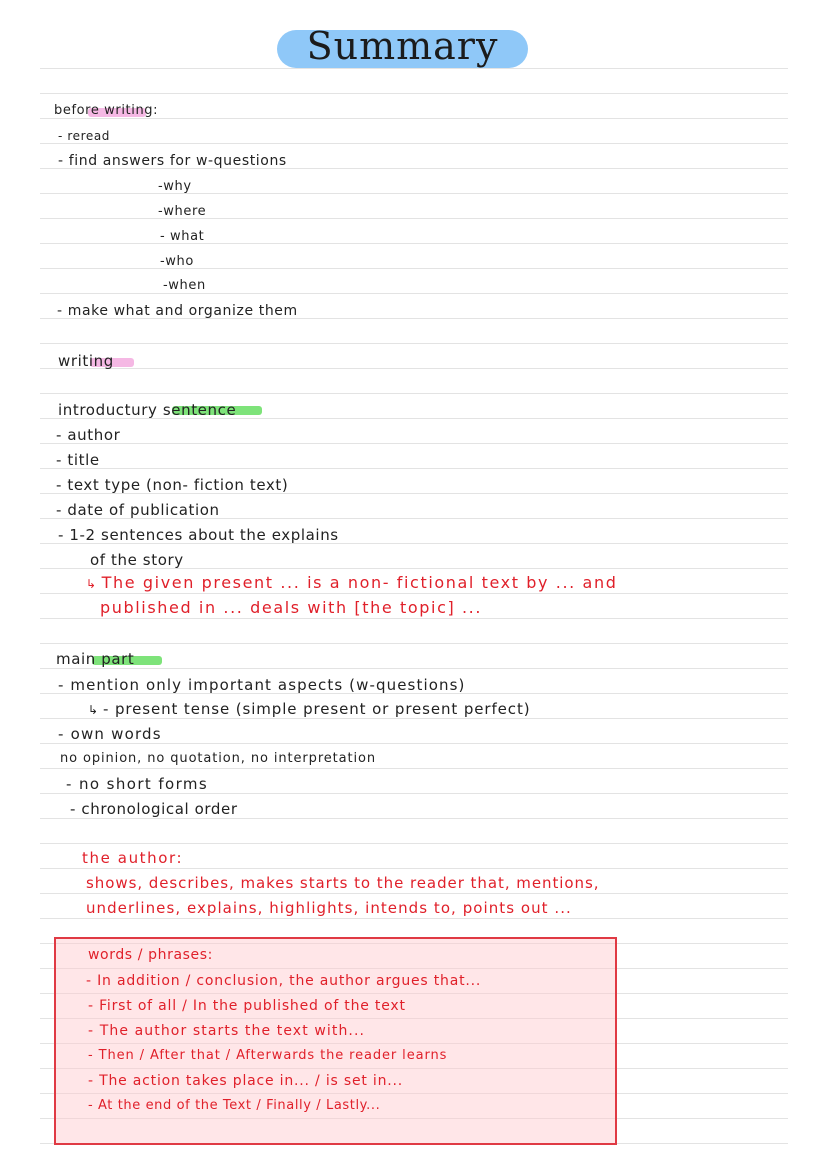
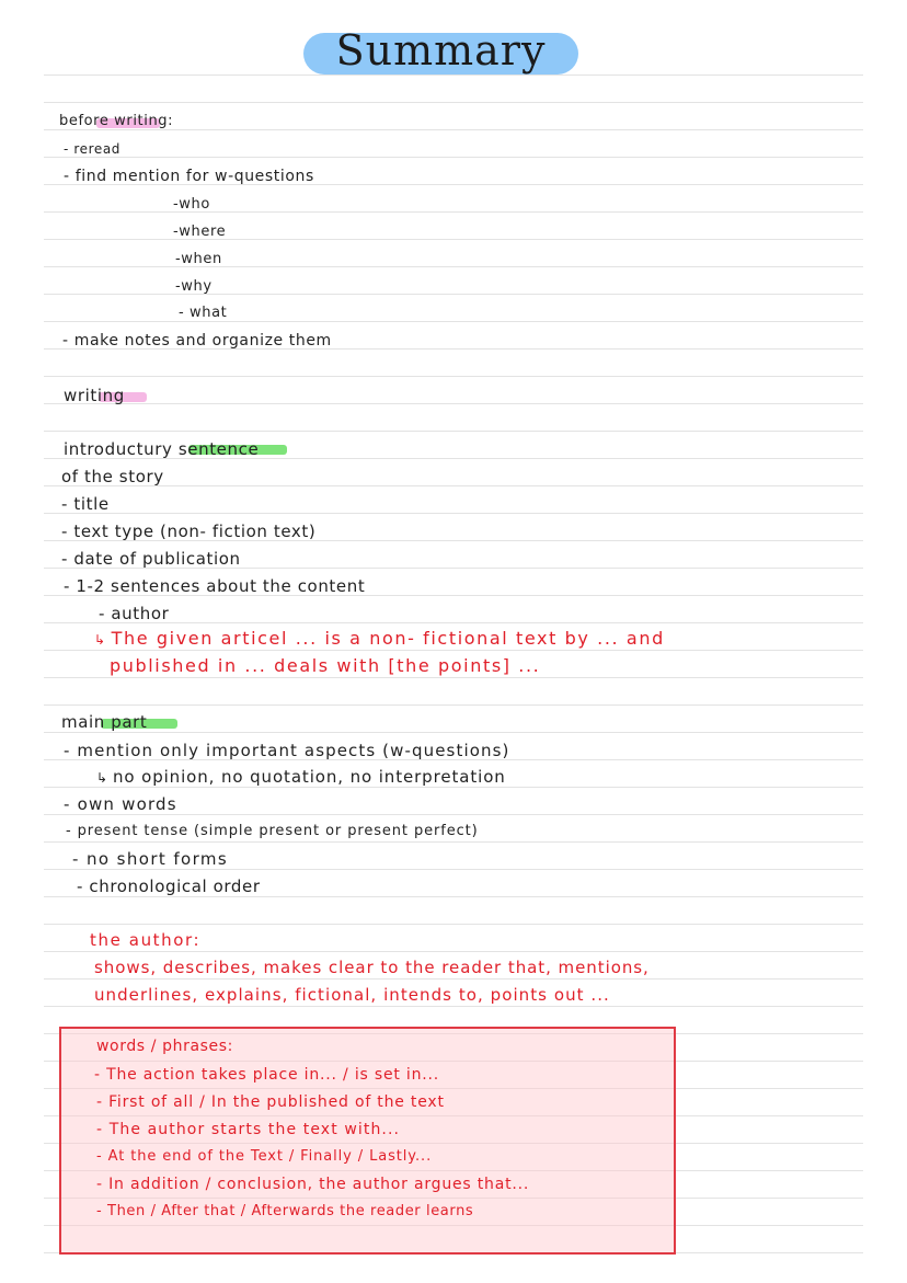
  Summary
  before writing:
  - reread
- - find answers for w-questions
+ - find mention for w-questions
- -why
+ -who
  -where
- - what
+ -when
- -who
+ -why
- -when
+ - what
- - make what and organize them
+ - make notes and organize them
  writing
  introductury sentence
- - author
+ of the story
  - title
  - text type (non- fiction text)
  - date of publication
- - 1-2 sentences about the explains
+ - 1-2 sentences about the content
- of the story
+ - author
- ↳ The given present ... is a non- fictional text by ... and
+ ↳ The given articel ... is a non- fictional text by ... and
- published in ... deals with [the topic] ...
+ published in ... deals with [the points] ...
  main part
  - mention only important aspects (w-questions)
- ↳ - present tense (simple present or present perfect)
+ ↳ no opinion, no quotation, no interpretation
  - own words
- no opinion, no quotation, no interpretation
+ - present tense (simple present or present perfect)
  - no short forms
  - chronological order
  the author:
- shows, describes, makes starts to the reader that, mentions,
+ shows, describes, makes clear to the reader that, mentions,
- underlines, explains, highlights, intends to, points out ...
+ underlines, explains, fictional, intends to, points out ...
  words / phrases:
- - In addition / conclusion, the author argues that...
+ - The action takes place in... / is set in...
  - First of all / In the published of the text
  - The author starts the text with...
- - Then / After that / Afterwards the reader learns
+ - At the end of the Text / Finally / Lastly...
- - The action takes place in... / is set in...
+ - In addition / conclusion, the author argues that...
- - At the end of the Text / Finally / Lastly...
+ - Then / After that / Afterwards the reader learns
